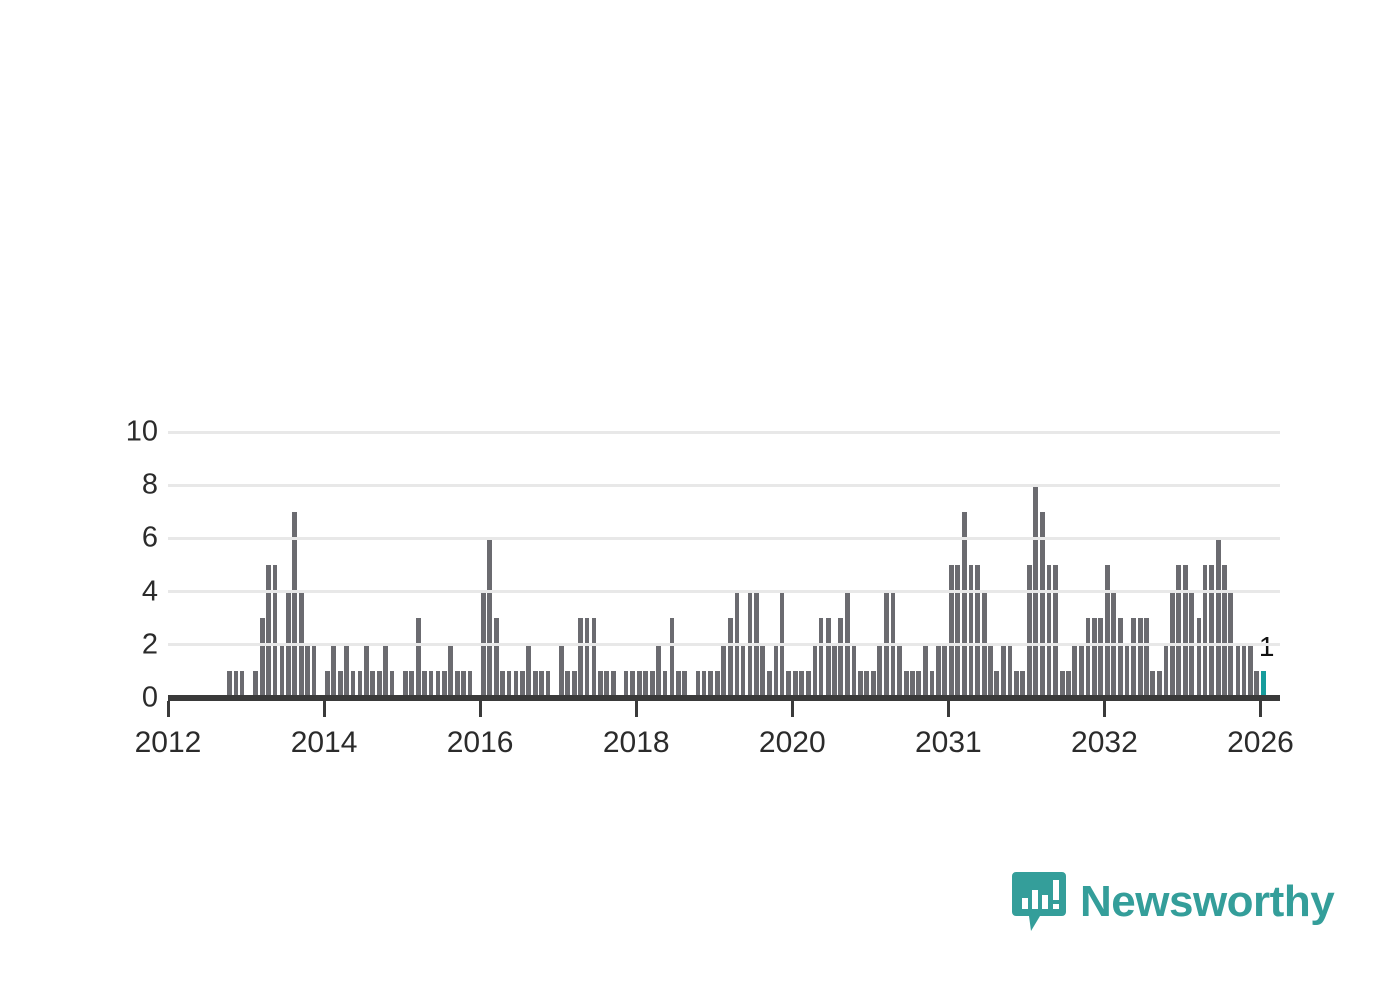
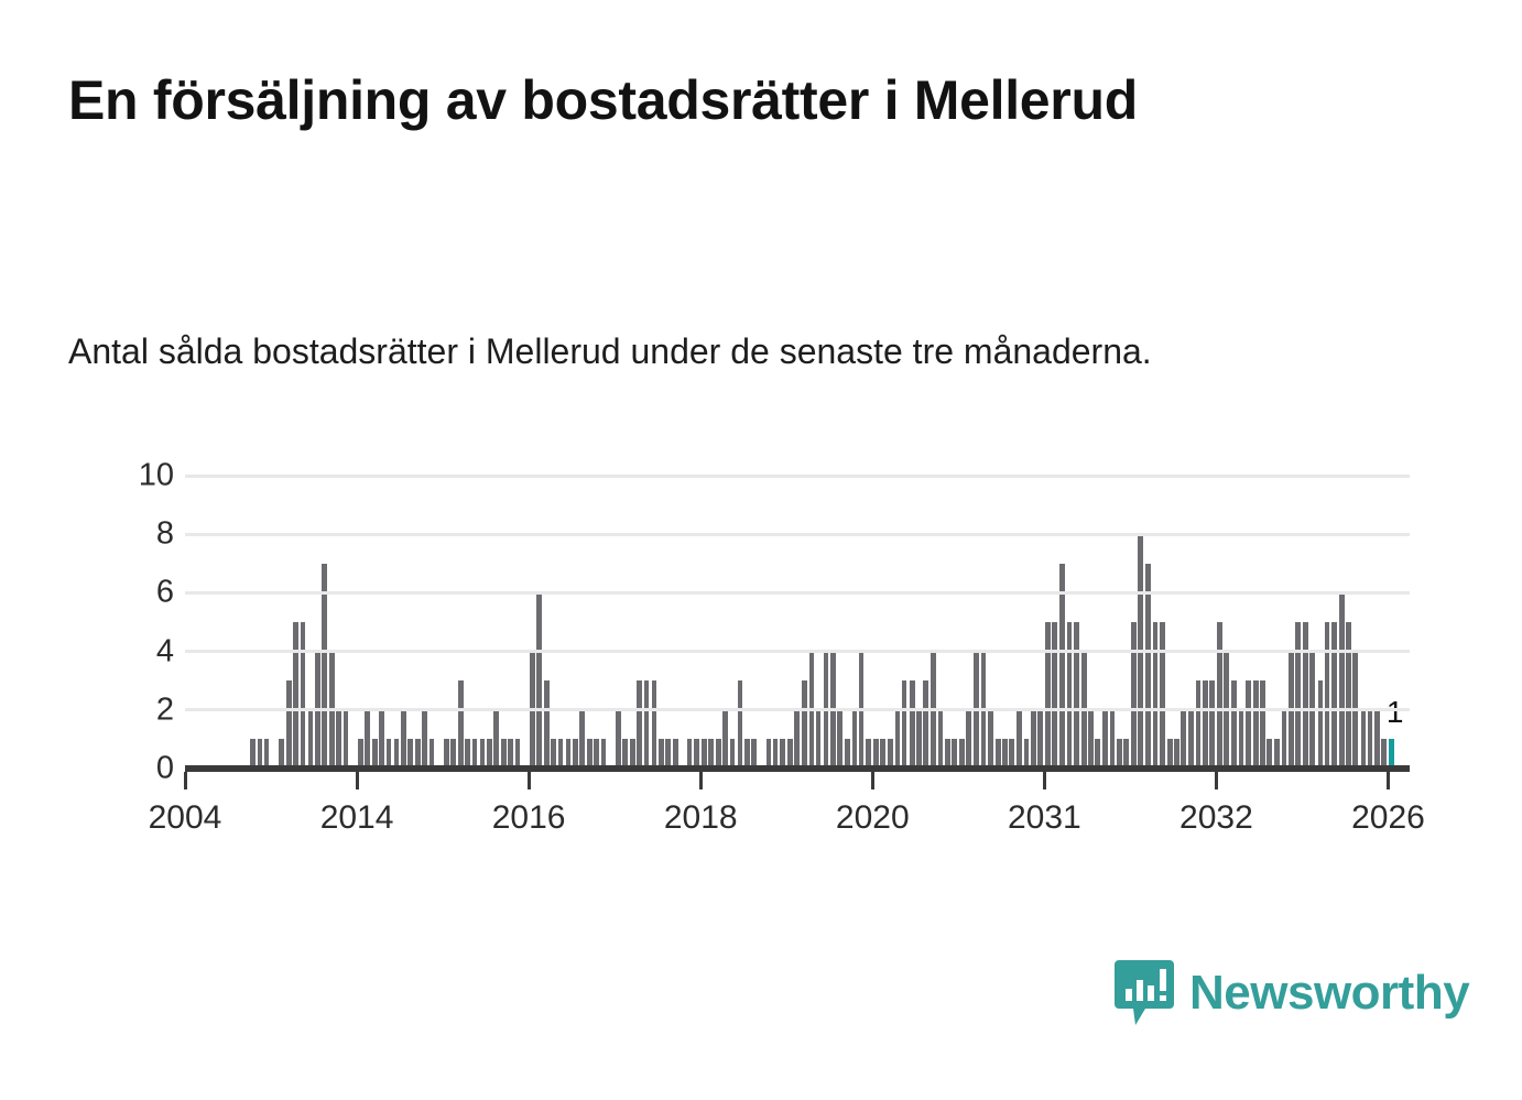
+ En försäljning av bostadsrätter i Mellerud
+ Antal sålda bostadsrätter i Mellerud under de senaste tre månaderna.
  1
  0
  2
  4
  6
  8
  10
- 2012
+ 2004
  2014
  2016
  2018
  2020
  2031
  2032
  2026
  Newsworthy
